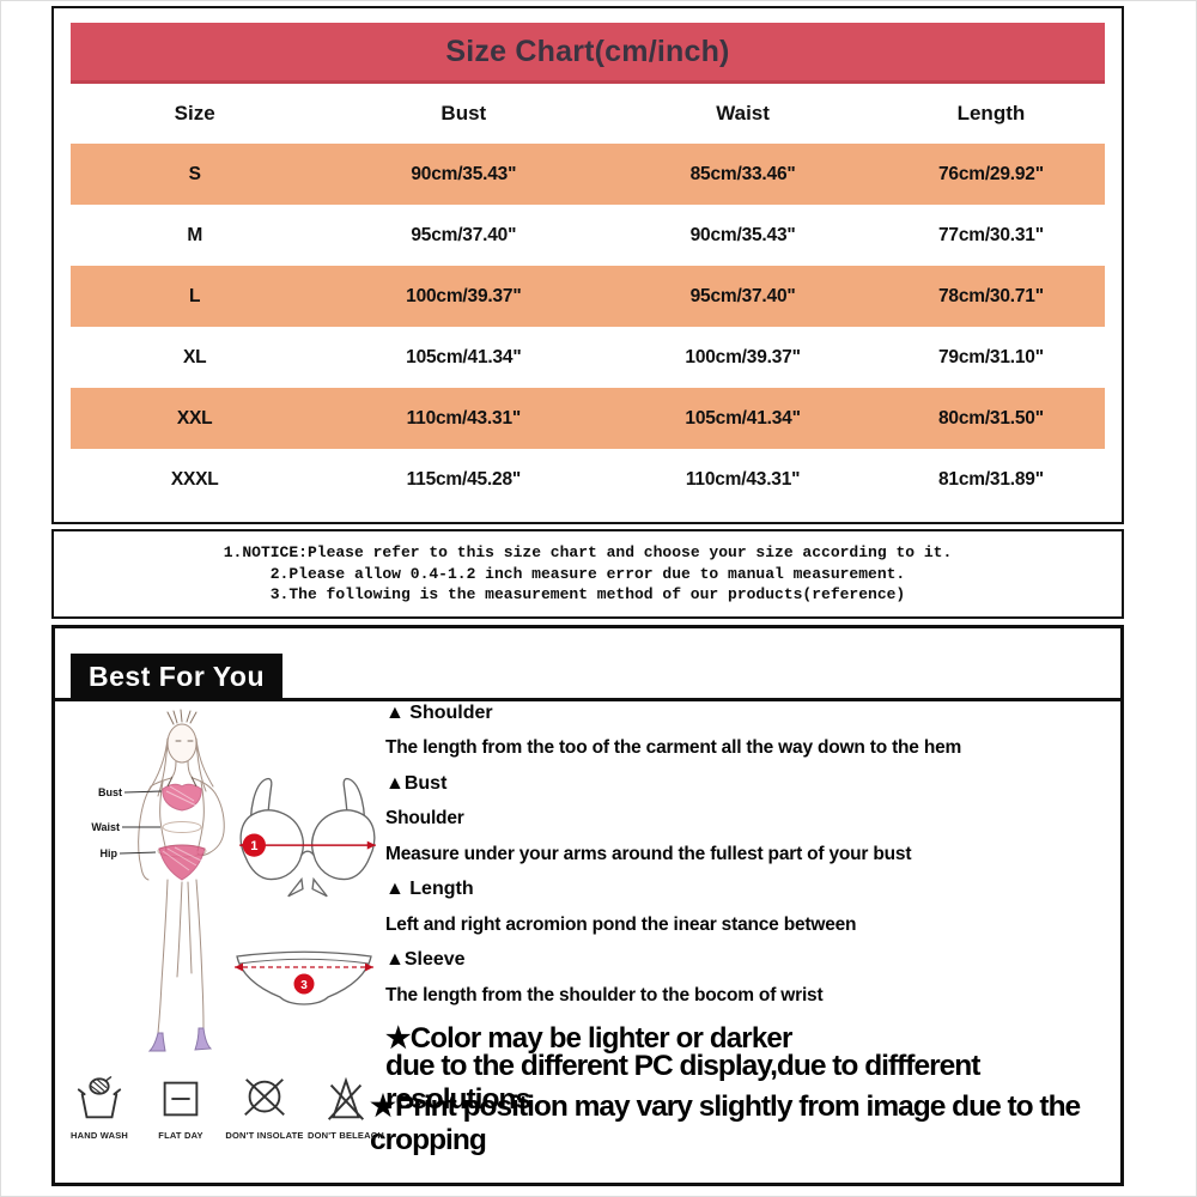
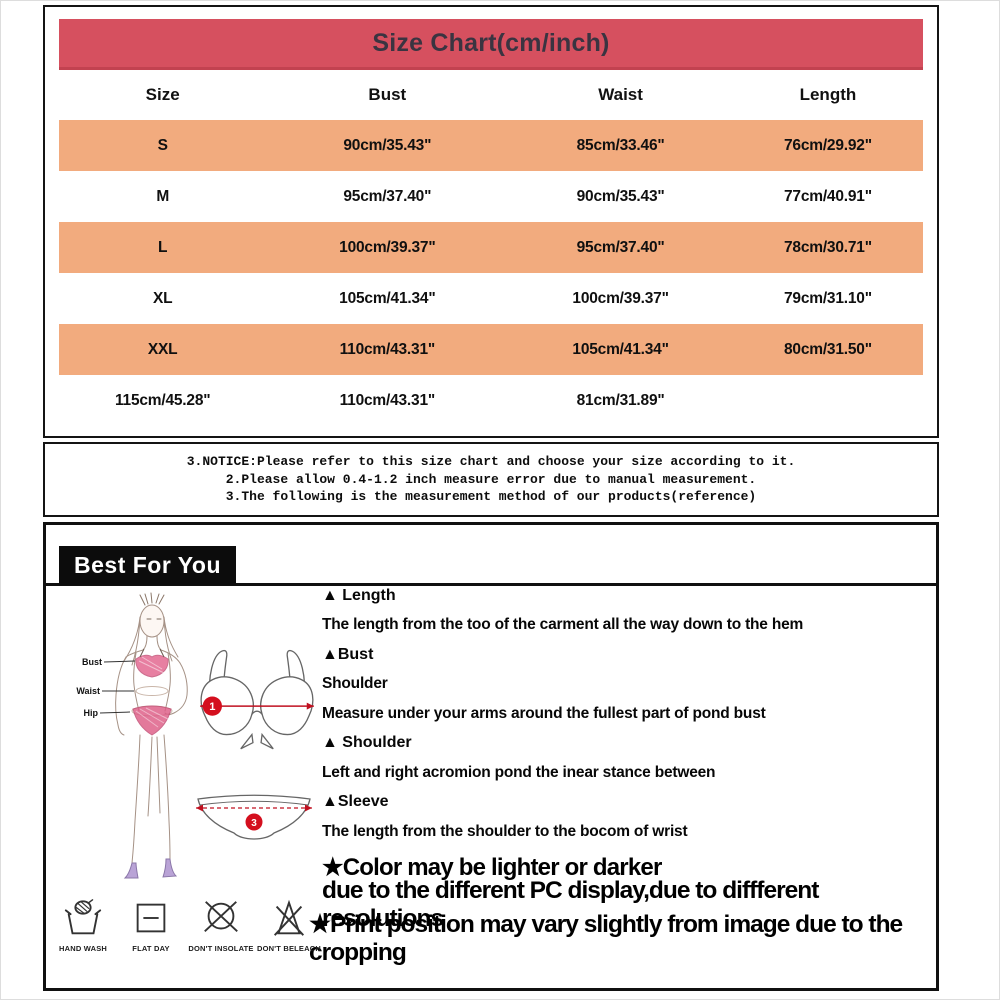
  Size Chart(cm/inch)
  Size
  Bust
  Waist
  Length
  S
  90cm/35.43"
  85cm/33.46"
  76cm/29.92"
  M
  95cm/37.40"
  90cm/35.43"
- 77cm/30.31"
+ 77cm/40.91"
  L
  100cm/39.37"
  95cm/37.40"
  78cm/30.71"
  XL
  105cm/41.34"
  100cm/39.37"
  79cm/31.10"
  XXL
  110cm/43.31"
  105cm/41.34"
  80cm/31.50"
- XXXL
  115cm/45.28"
  110cm/43.31"
  81cm/31.89"
- 1.NOTICE:Please refer to this size chart and choose your size according to it.
+ 3.NOTICE:Please refer to this size chart and choose your size according to it.
  2.Please allow 0.4-1.2 inch measure error due to manual measurement.
  3.The following is the measurement method of our products(reference)
  Best For You
  Bust
  Waist
  Hip
  1
  3
- ▲ Shoulder
+ ▲ Length
  The length from the too of the carment all the way down to the hem
  ▲Bust
  Shoulder
- Measure under your arms around the fullest part of your bust
+ Measure under your arms around the fullest part of pond bust
- ▲ Length
+ ▲ Shoulder
  Left and right acromion pond the inear stance between
  ▲Sleeve
  The length from the shoulder to the bocom of wrist
  ★Color may be lighter or darker
  due to the different PC display,due to diffferent resolutions
  ★Print position may vary slightly from image due to the cropping
  HAND WASH
  FLAT DAY
  DON'T INSOLATE
  DON'T BELEACH
